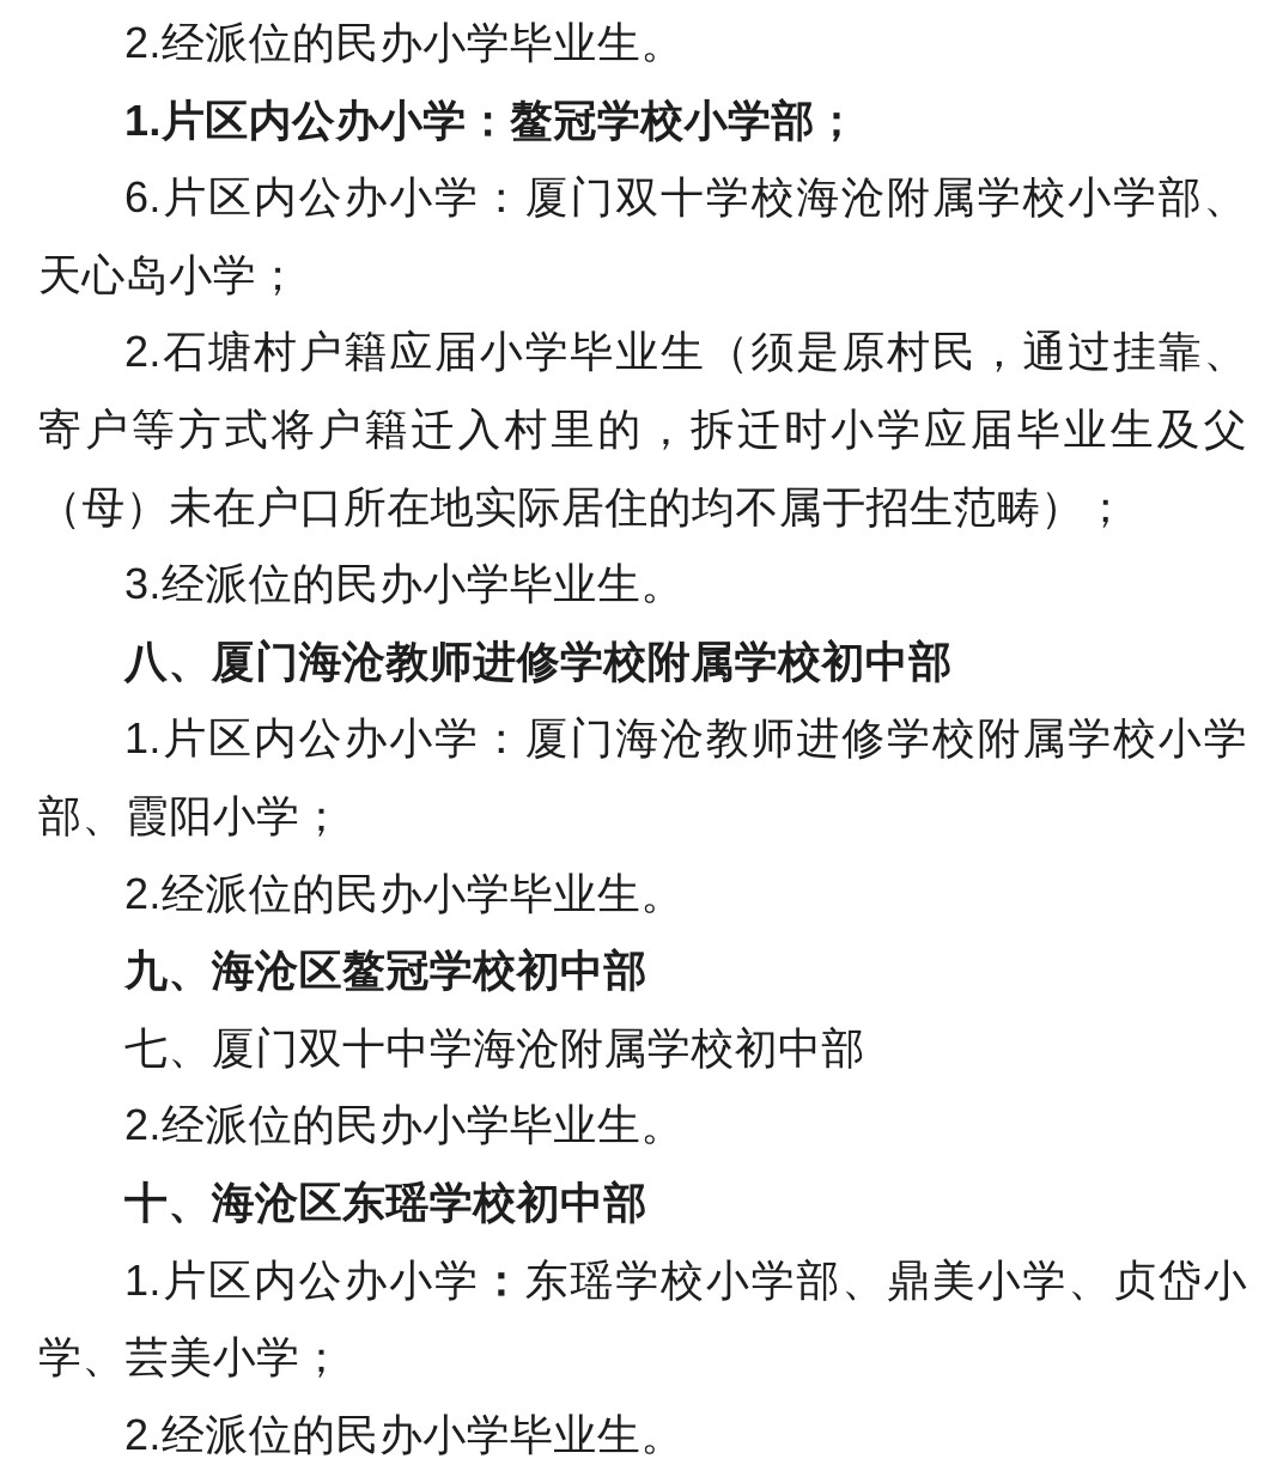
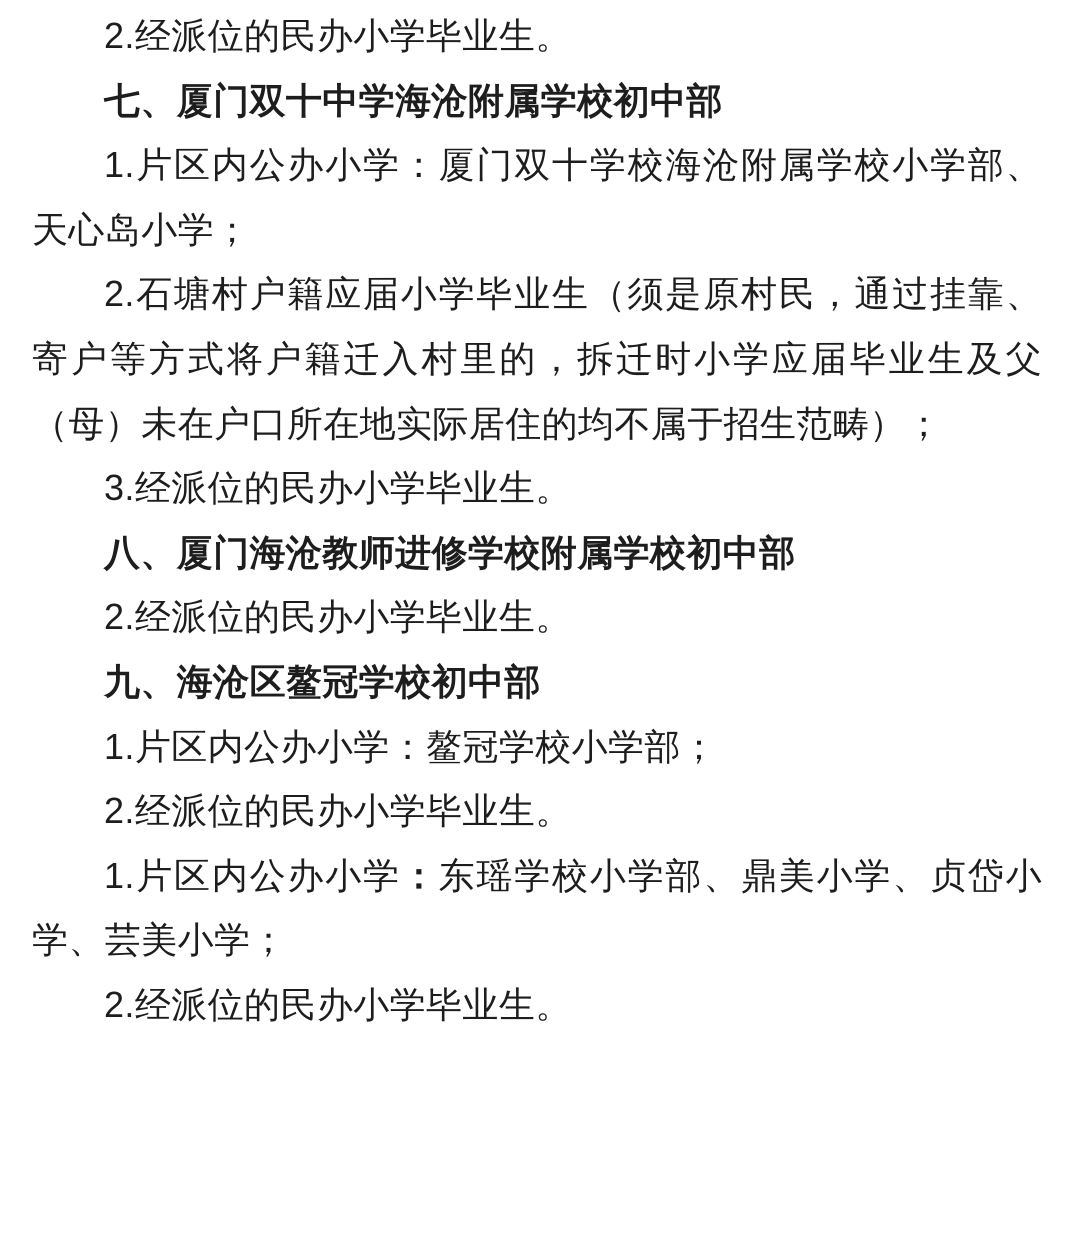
  2.经派位的民办小学毕业生。
- 1.片区内公办小学：鳌冠学校小学部；
+ 七、厦门双十中学海沧附属学校初中部
- 6.片区内公办小学：厦门双十学校海沧附属学校小学部、天心岛小学；
+ 1.片区内公办小学：厦门双十学校海沧附属学校小学部、天心岛小学；
  2.石塘村户籍应届小学毕业生（须是原村民，通过挂靠、寄户等方式将户籍迁入村里的，拆迁时小学应届毕业生及父（母）未在户口所在地实际居住的均不属于招生范畴）；
  3.经派位的民办小学毕业生。
  八、厦门海沧教师进修学校附属学校初中部
- 1.片区内公办小学：厦门海沧教师进修学校附属学校小学部、霞阳小学；
  2.经派位的民办小学毕业生。
  九、海沧区鳌冠学校初中部
- 七、厦门双十中学海沧附属学校初中部
+ 1.片区内公办小学：鳌冠学校小学部；
  2.经派位的民办小学毕业生。
- 十、海沧区东瑶学校初中部
  1.片区内公办小学：东瑶学校小学部、鼎美小学、贞岱小学、芸美小学；
  2.经派位的民办小学毕业生。
